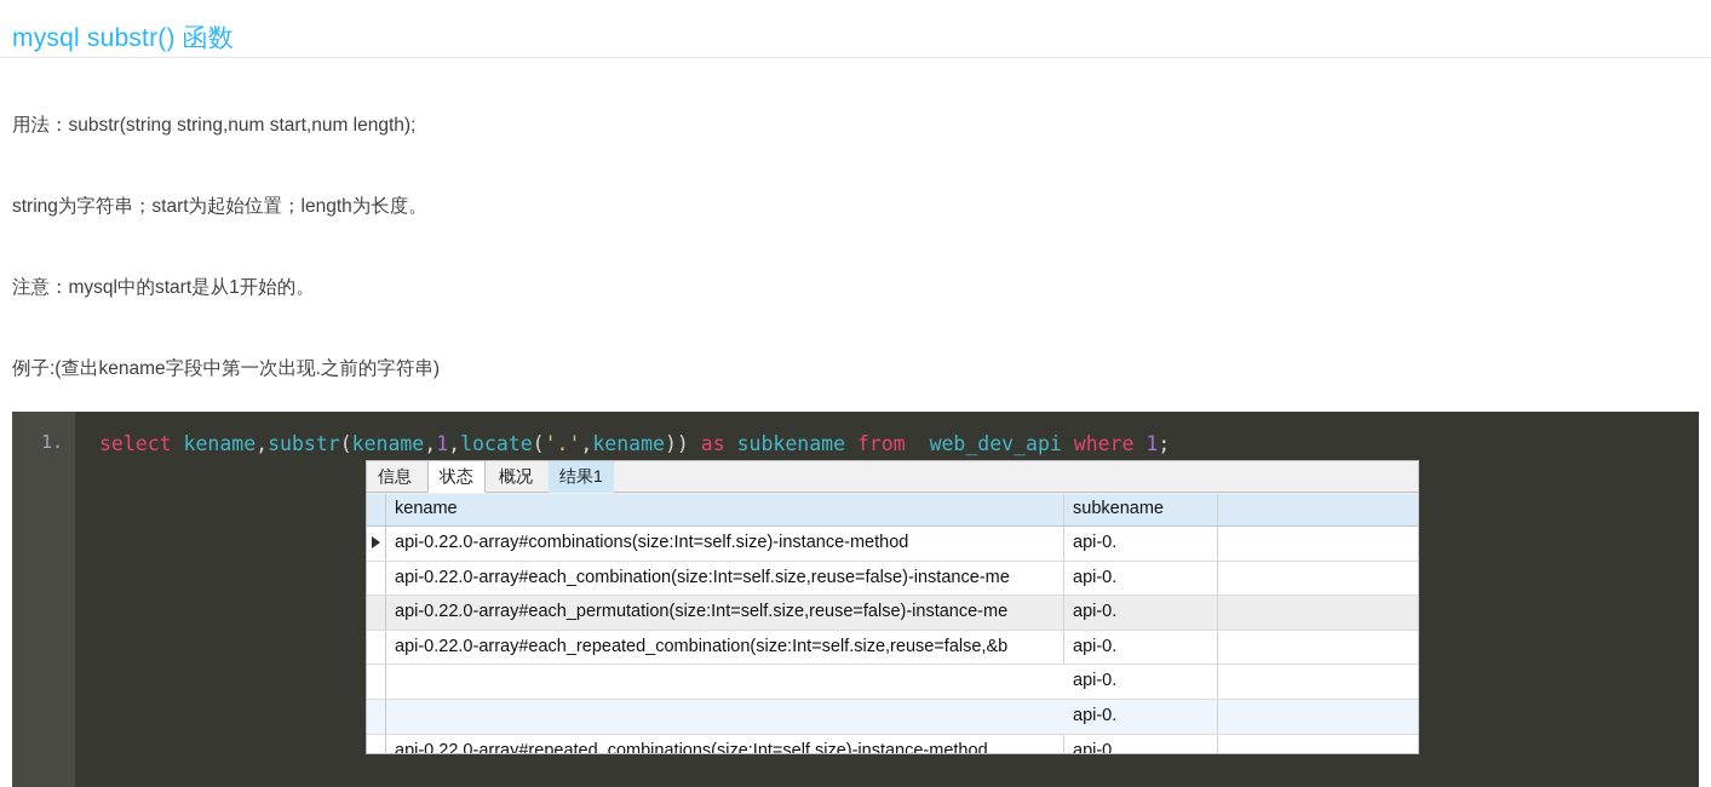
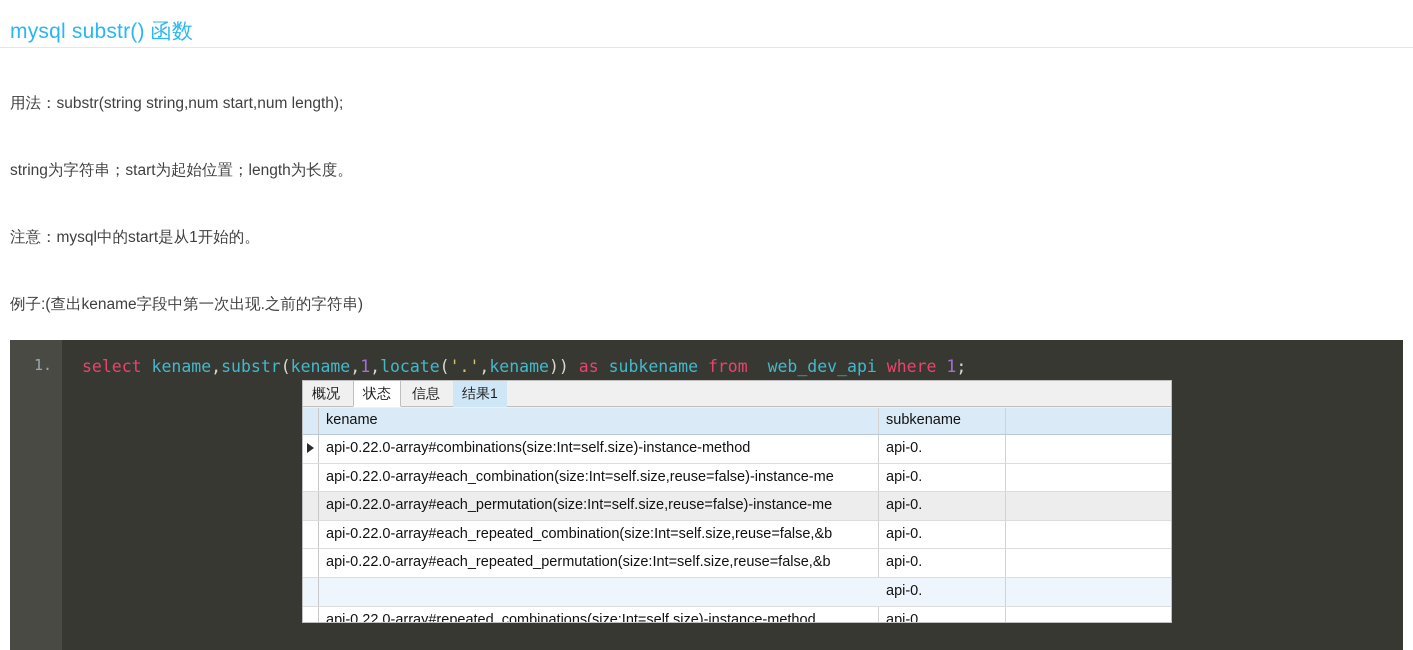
  mysql substr() 函数
  用法：substr(string string,num start,num length);
  string为字符串；start为起始位置；length为长度。
  注意：mysql中的start是从1开始的。
  例子:(查出kename字段中第一次出现.之前的字符串)
  1.
  select kename,substr(kename,1,locate('.',kename)) as subkename from web_dev_api where 1;
- 信息
+ 概况
  状态
- 概况
+ 信息
  结果1
  kename
  subkename
  api-0.22.0-array#combinations(size:Int=self.size)-instance-method
  api-0.
  api-0.22.0-array#each_combination(size:Int=self.size,reuse=false)-instance-me
  api-0.
  api-0.22.0-array#each_permutation(size:Int=self.size,reuse=false)-instance-me
  api-0.
  api-0.22.0-array#each_repeated_combination(size:Int=self.size,reuse=false,&b
  api-0.
+ api-0.22.0-array#each_repeated_permutation(size:Int=self.size,reuse=false,&b
  api-0.
  api-0.
  api-0.22.0-array#repeated_combinations(size:Int=self.size)-instance-method
  api-0.
